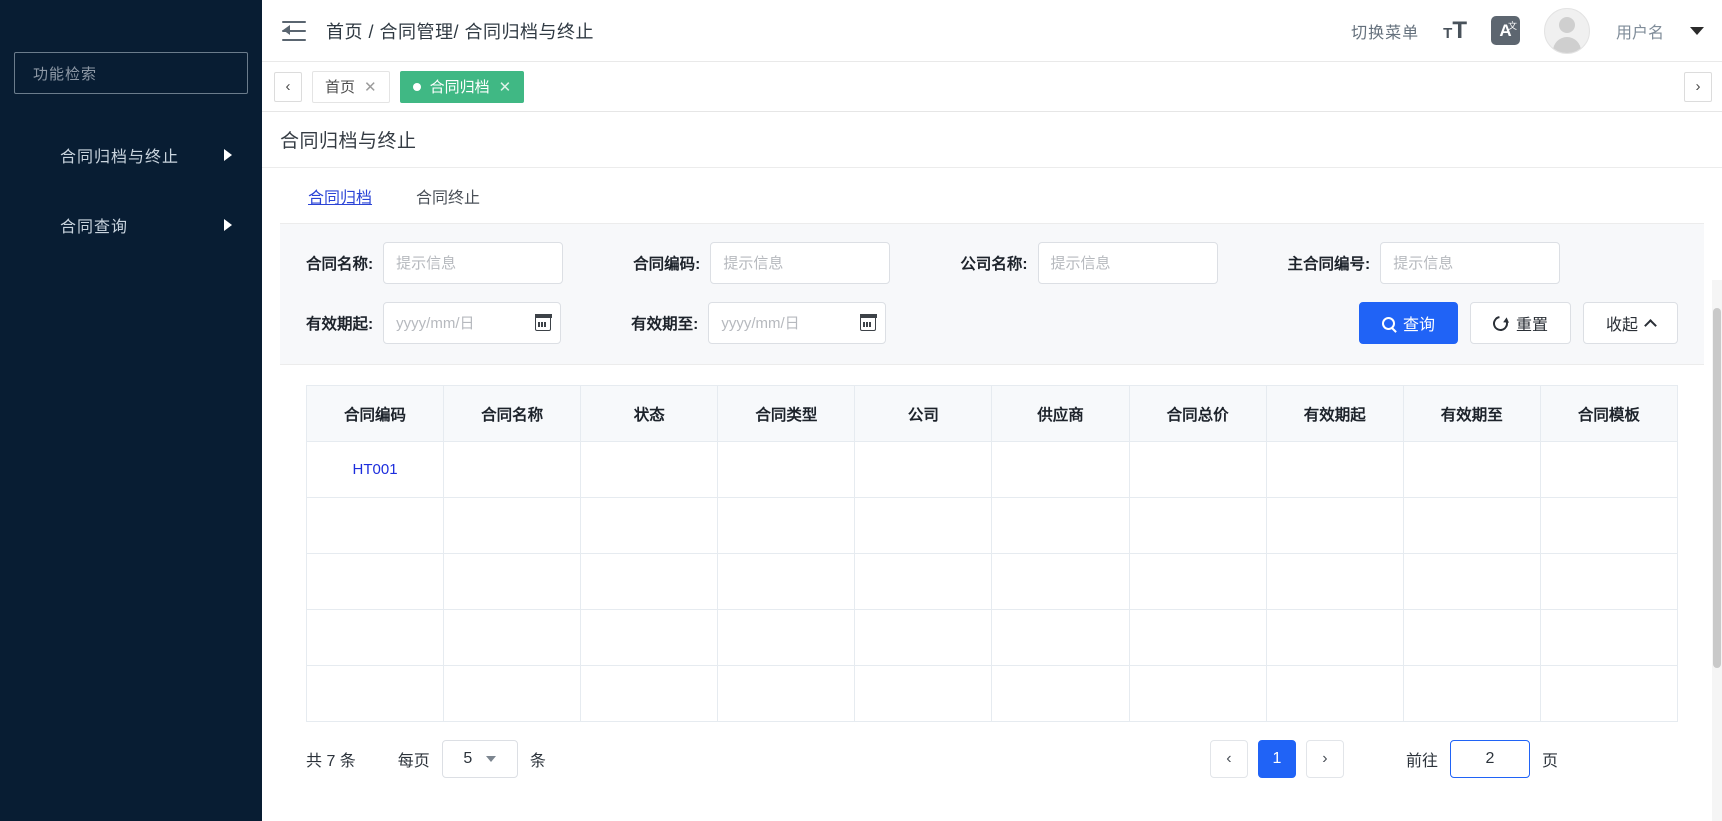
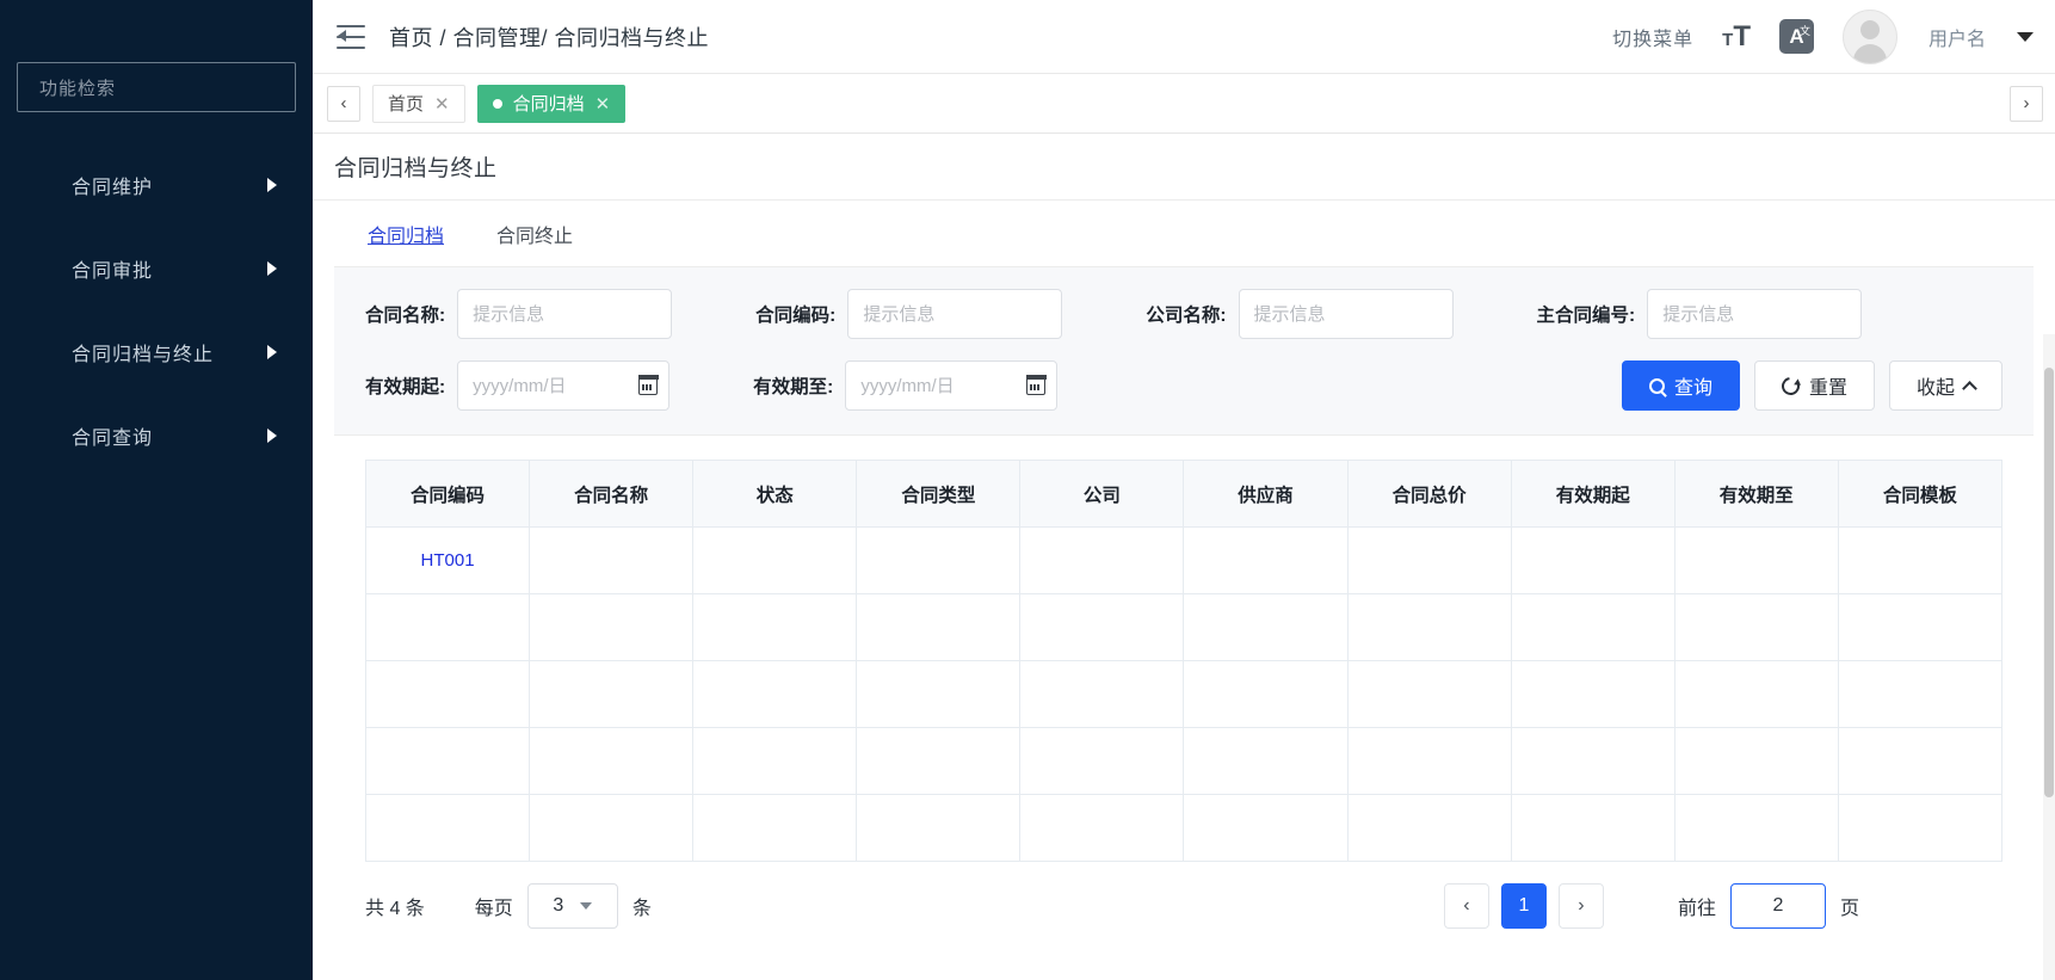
  功能检索
+ 合同维护
+ 合同审批
  合同归档与终止
  合同查询
  首页 / 合同管理/ 合同归档与终止
  切换菜单
  T
  T
  A
  文
  用户名
  ‹
  首页
  ✕
  合同归档
  ✕
  ›
  合同归档与终止
  合同归档
  合同终止
  合同名称:
  提示信息
  合同编码:
  提示信息
  公司名称:
  提示信息
  主合同编号:
  提示信息
  有效期起:
  yyyy/mm/日
  有效期至:
  yyyy/mm/日
  查询
  重置
  收起
  合同编码	合同名称	状态	合同类型	公司	供应商	合同总价	有效期起	有效期至	合同模板
  HT001
- 共 7 条
+ 共 4 条
  每页
- 5
+ 3
  条
  ‹
  1
  ›
  前往
  2
  页
